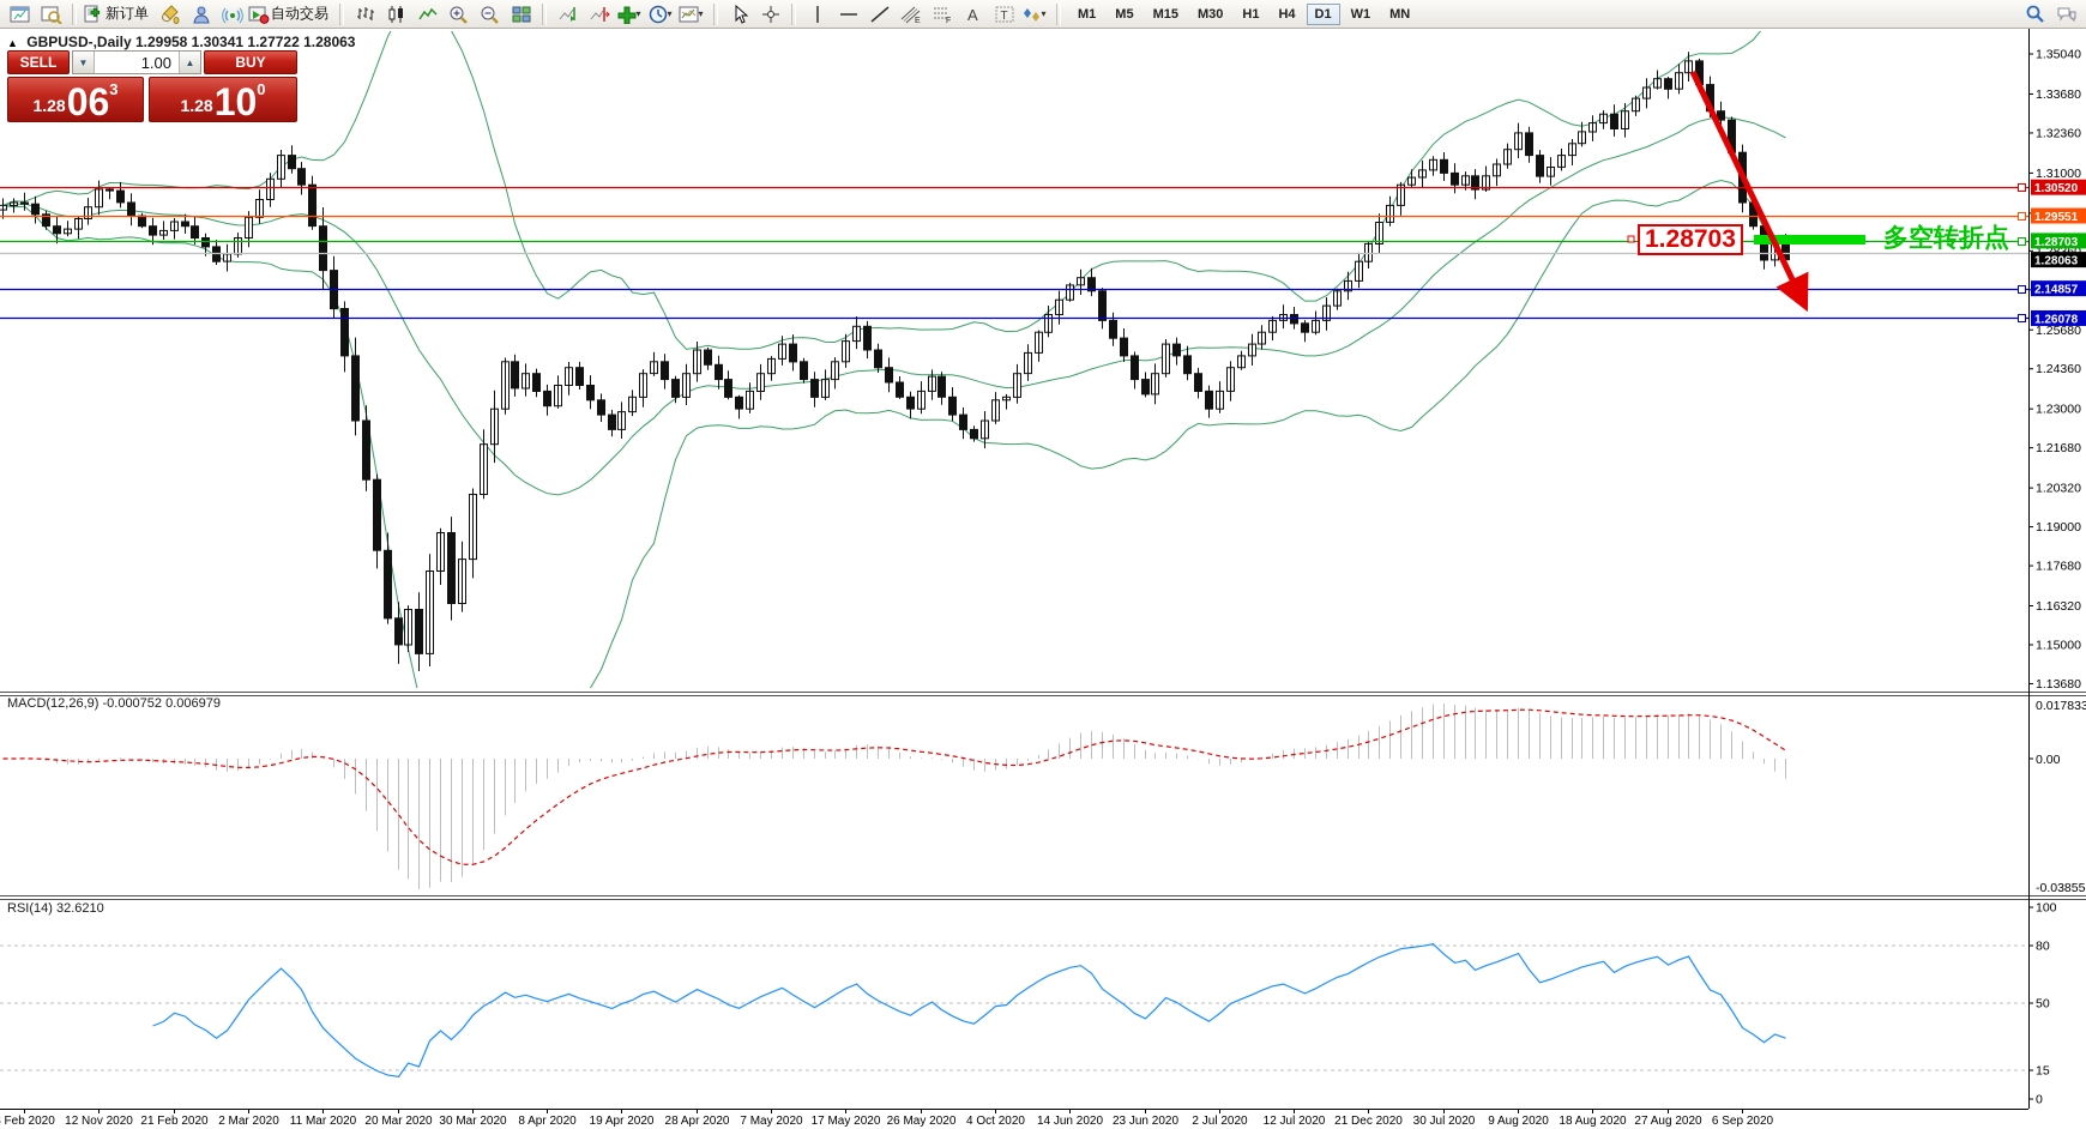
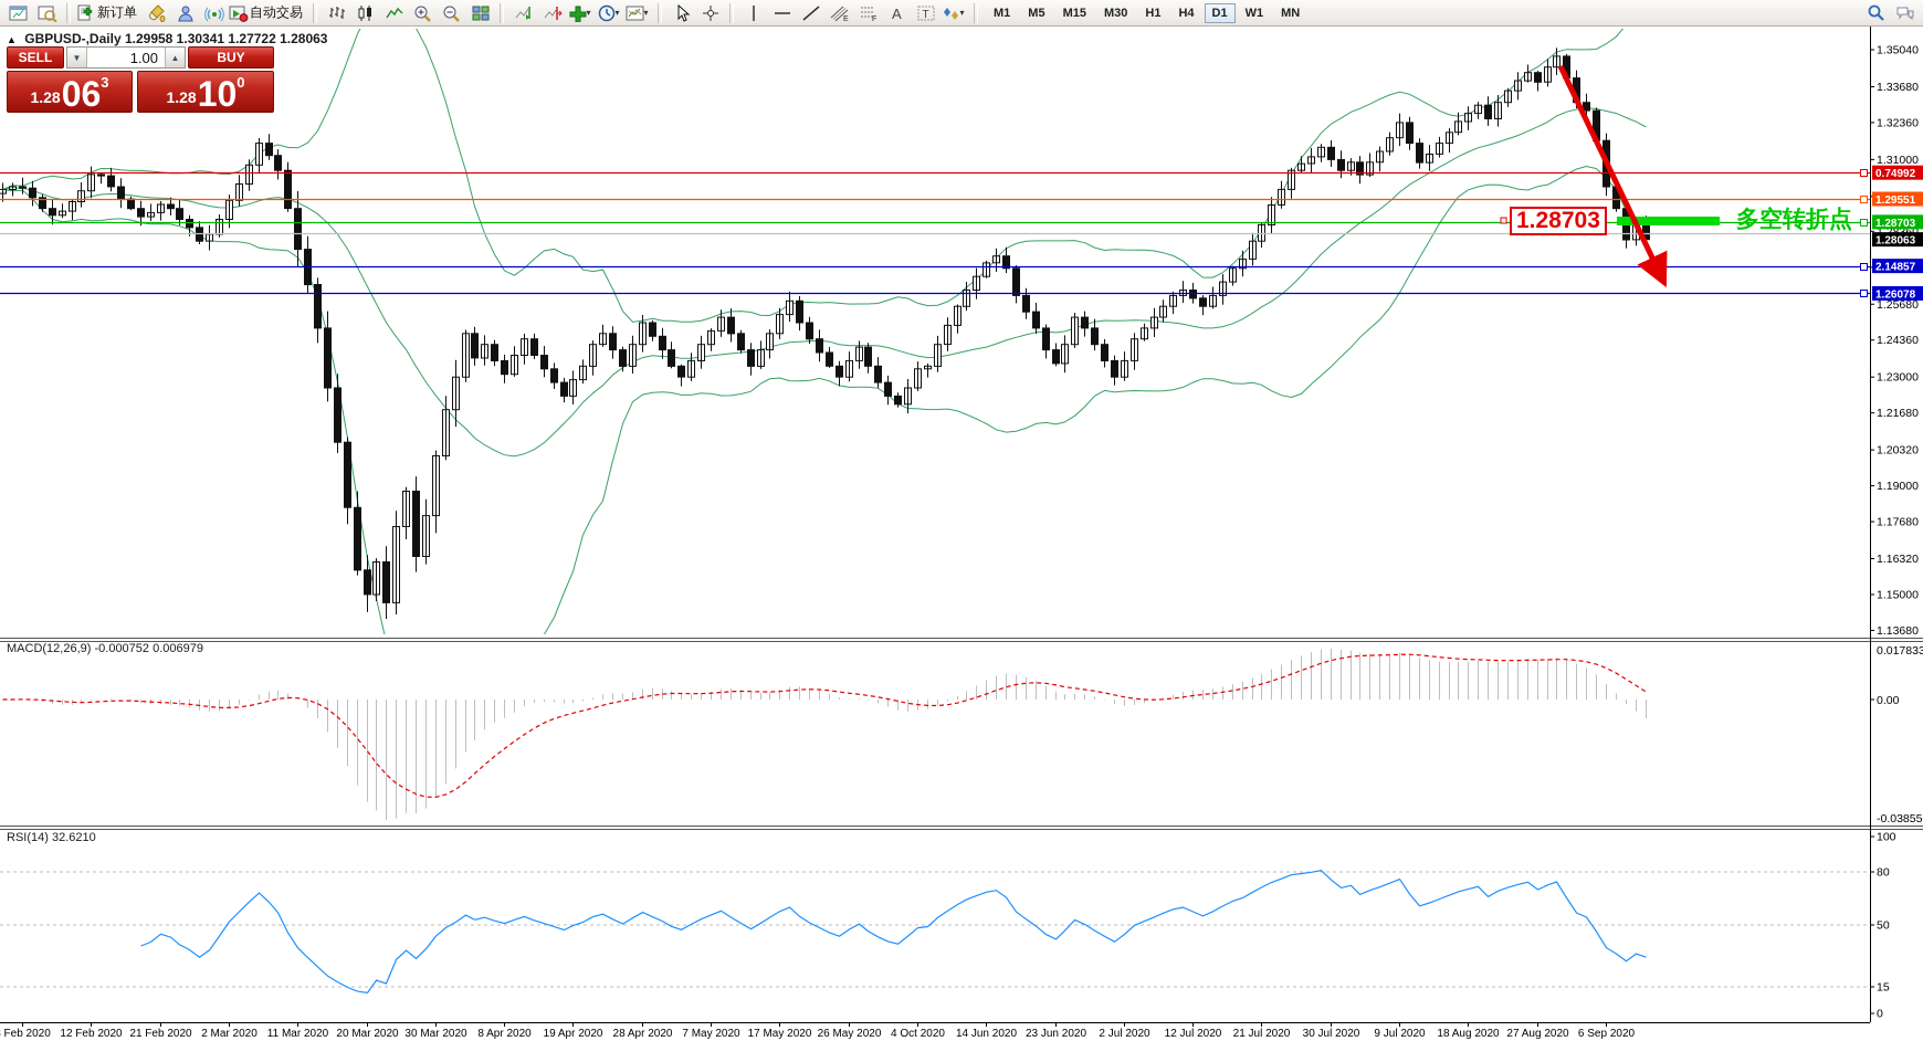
  新订单
  自动交易
  ▾
  ▾
  ▾
  A
  T
  ▾
  M1
  M5
  M15
  M30
  H1
  H4
  D1
  W1
  MN
  ▲ GBPUSD-,Daily 1.29958 1.30341 1.27722 1.28063
  SELL
  ▼
  1.00
  ▲
  BUY
  1.28
  06
  3
  1.28
  10
  0
  1.35040
  1.33680
  1.32360
  1.31000
  1.28360
  1.25680
  1.24360
  1.23000
  1.21680
  1.20320
  1.19000
  1.17680
  1.16320
  1.15000
  1.13680
- 1.30520
+ 0.74992
  1.29551
  1.28703
  2.14857
  1.26078
  1.28063
  0.017833
  0.00
  -0.03855
  100
  80
  50
  15
  0
  Feb 2020
- 12 Nov 2020
+ 12 Feb 2020
  21 Feb 2020
  2 Mar 2020
  11 Mar 2020
  20 Mar 2020
  30 Mar 2020
  8 Apr 2020
  19 Apr 2020
  28 Apr 2020
  7 May 2020
  17 May 2020
  26 May 2020
  4 Oct 2020
  14 Jun 2020
  23 Jun 2020
  2 Jul 2020
  12 Jul 2020
- 21 Dec 2020
+ 21 Jul 2020
  30 Jul 2020
- 9 Aug 2020
+ 9 Jul 2020
  18 Aug 2020
  27 Aug 2020
  6 Sep 2020
  MACD(12,26,9) -0.000752 0.006979
  RSI(14) 32.6210
  1.28703
  多空转折点
